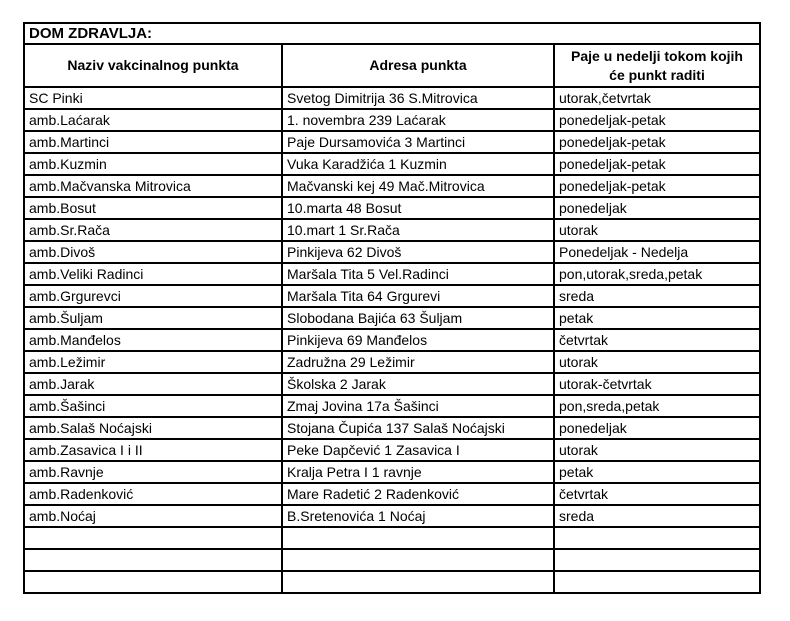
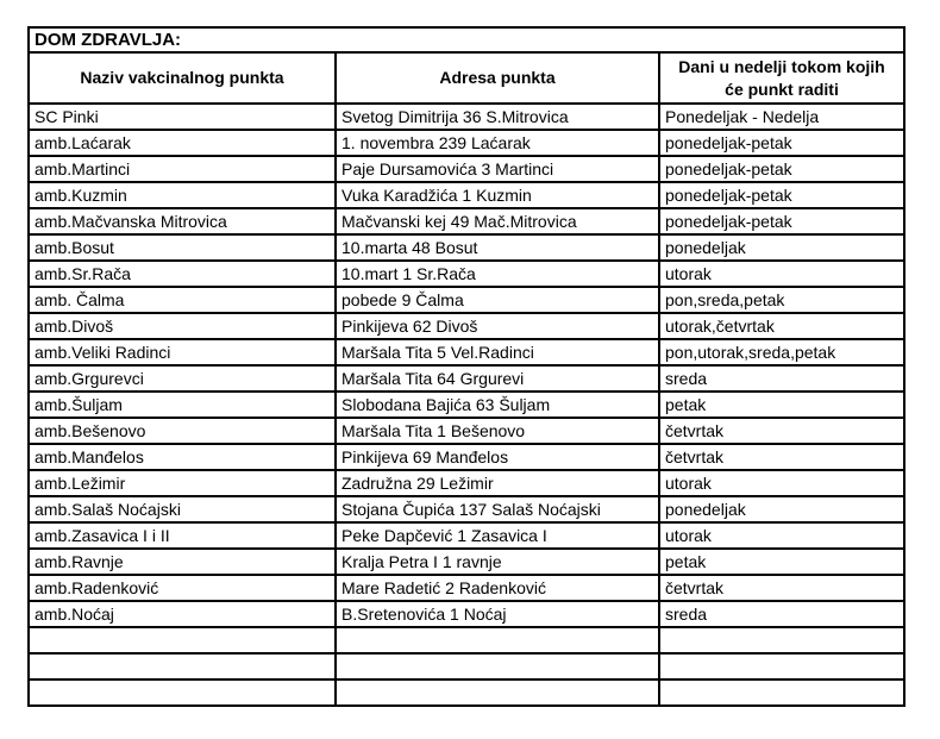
  DOM ZDRAVLJA:
- Naziv vakcinalnog punkta	Adresa punkta	Paje u nedelji tokom kojih će punkt raditi
+ Naziv vakcinalnog punkta	Adresa punkta	Dani u nedelji tokom kojih će punkt raditi
- SC Pinki	Svetog Dimitrija 36 S.Mitrovica	utorak,četvrtak
+ SC Pinki	Svetog Dimitrija 36 S.Mitrovica	Ponedeljak - Nedelja
  amb.Laćarak	1. novembra 239 Laćarak	ponedeljak-petak
  amb.Martinci	Paje Dursamovića 3 Martinci	ponedeljak-petak
  amb.Kuzmin	Vuka Karadžića 1 Kuzmin	ponedeljak-petak
  amb.Mačvanska Mitrovica	Mačvanski kej 49 Mač.Mitrovica	ponedeljak-petak
  amb.Bosut	10.marta 48 Bosut	ponedeljak
  amb.Sr.Rača	10.mart 1 Sr.Rača	utorak
+ amb. Čalma	pobede 9 Čalma	pon,sreda,petak
- amb.Divoš	Pinkijeva 62 Divoš	Ponedeljak - Nedelja
+ amb.Divoš	Pinkijeva 62 Divoš	utorak,četvrtak
  amb.Veliki Radinci	Maršala Tita 5 Vel.Radinci	pon,utorak,sreda,petak
  amb.Grgurevci	Maršala Tita 64 Grgurevi	sreda
  amb.Šuljam	Slobodana Bajića 63 Šuljam	petak
+ amb.Bešenovo	Maršala Tita 1 Bešenovo	četvrtak
  amb.Manđelos	Pinkijeva 69 Manđelos	četvrtak
  amb.Ležimir	Zadružna 29 Ležimir	utorak
- amb.Jarak	Školska 2 Jarak	utorak-četvrtak
- amb.Šašinci	Zmaj Jovina 17a Šašinci	pon,sreda,petak
  amb.Salaš Noćajski	Stojana Čupića 137 Salaš Noćajski	ponedeljak
  amb.Zasavica I i II	Peke Dapčević 1 Zasavica I	utorak
  amb.Ravnje	Kralja Petra I 1 ravnje	petak
  amb.Radenković	Mare Radetić 2 Radenković	četvrtak
  amb.Noćaj	B.Sretenovića 1 Noćaj	sreda
